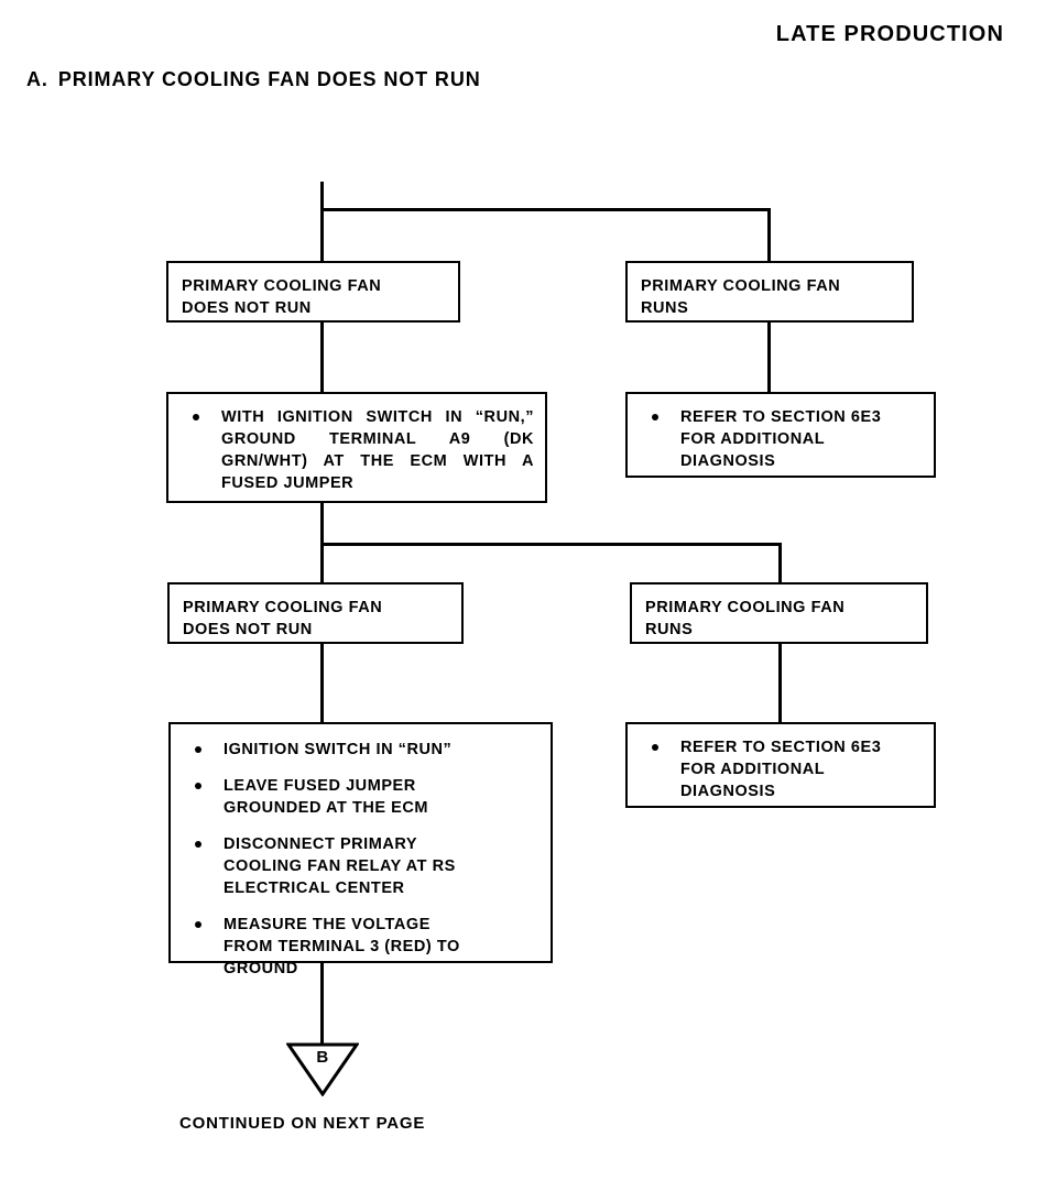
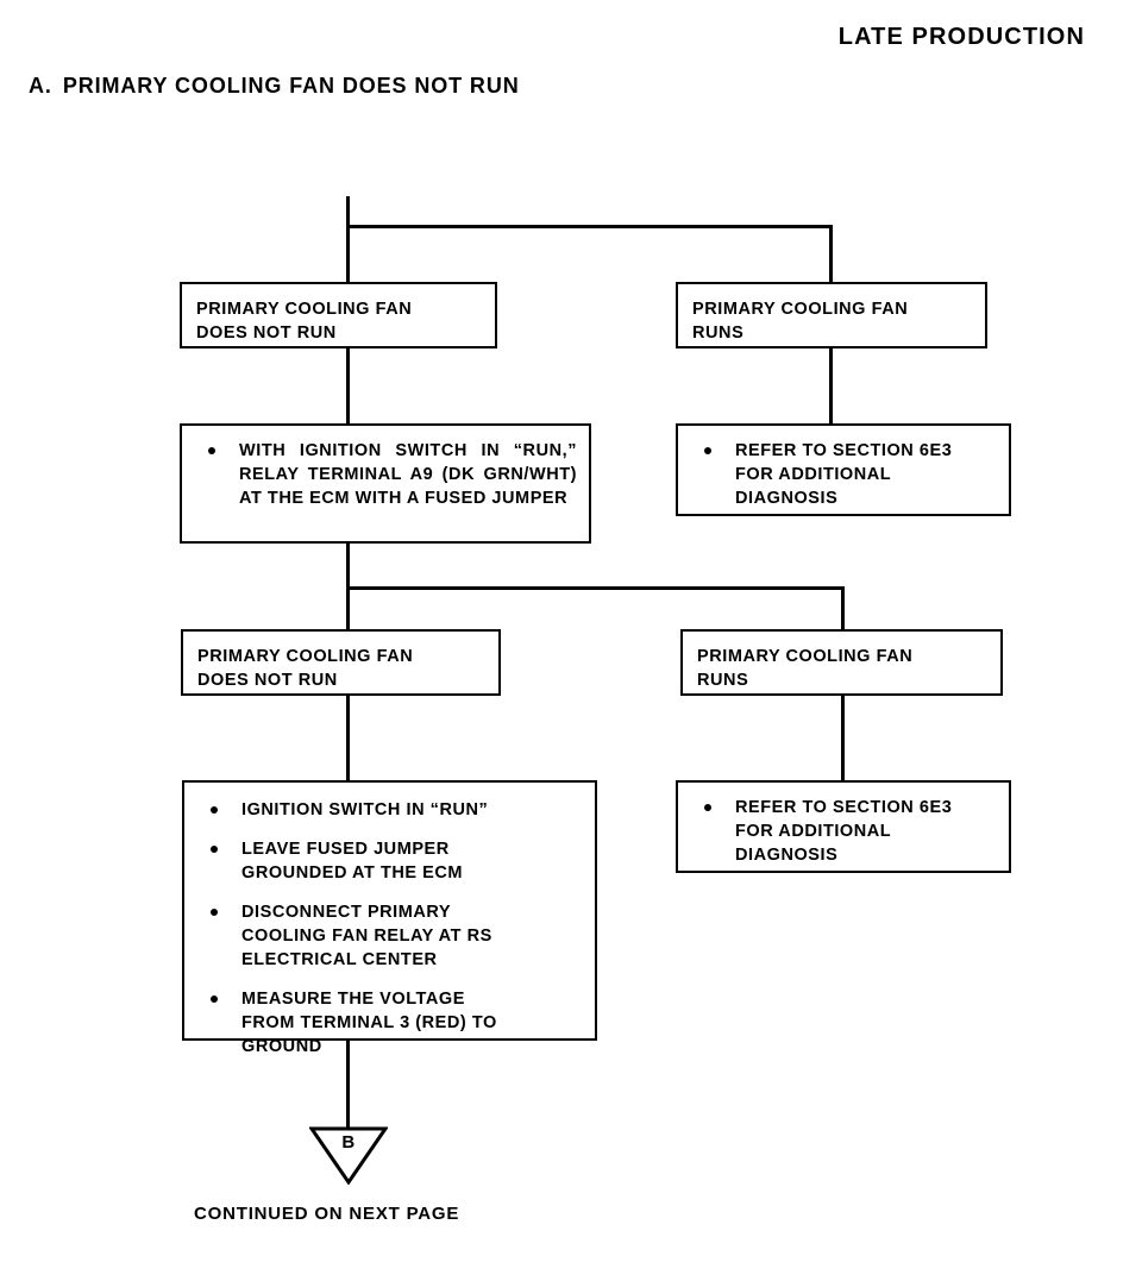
  LATE PRODUCTION
  A. PRIMARY COOLING FAN DOES NOT RUN
  PRIMARY COOLING FAN
  DOES NOT RUN
  PRIMARY COOLING FAN
  RUNS
- WITH IGNITION SWITCH IN “RUN,” GROUND TERMINAL A9 (DK GRN/WHT) AT THE ECM WITH A FUSED JUMPER
+ WITH IGNITION SWITCH IN “RUN,” RELAY TERMINAL A9 (DK GRN/WHT) AT THE ECM WITH A FUSED JUMPER
  REFER TO SECTION 6E3
  FOR ADDITIONAL
  DIAGNOSIS
  PRIMARY COOLING FAN
  DOES NOT RUN
  PRIMARY COOLING FAN
  RUNS
  IGNITION SWITCH IN “RUN”
  LEAVE FUSED JUMPER
  GROUNDED AT THE ECM
  DISCONNECT PRIMARY
  COOLING FAN RELAY AT RS
  ELECTRICAL CENTER
  MEASURE THE VOLTAGE
  FROM TERMINAL 3 (RED) TO
  GROUND
  REFER TO SECTION 6E3
  FOR ADDITIONAL
  DIAGNOSIS
  B
  CONTINUED ON NEXT PAGE
